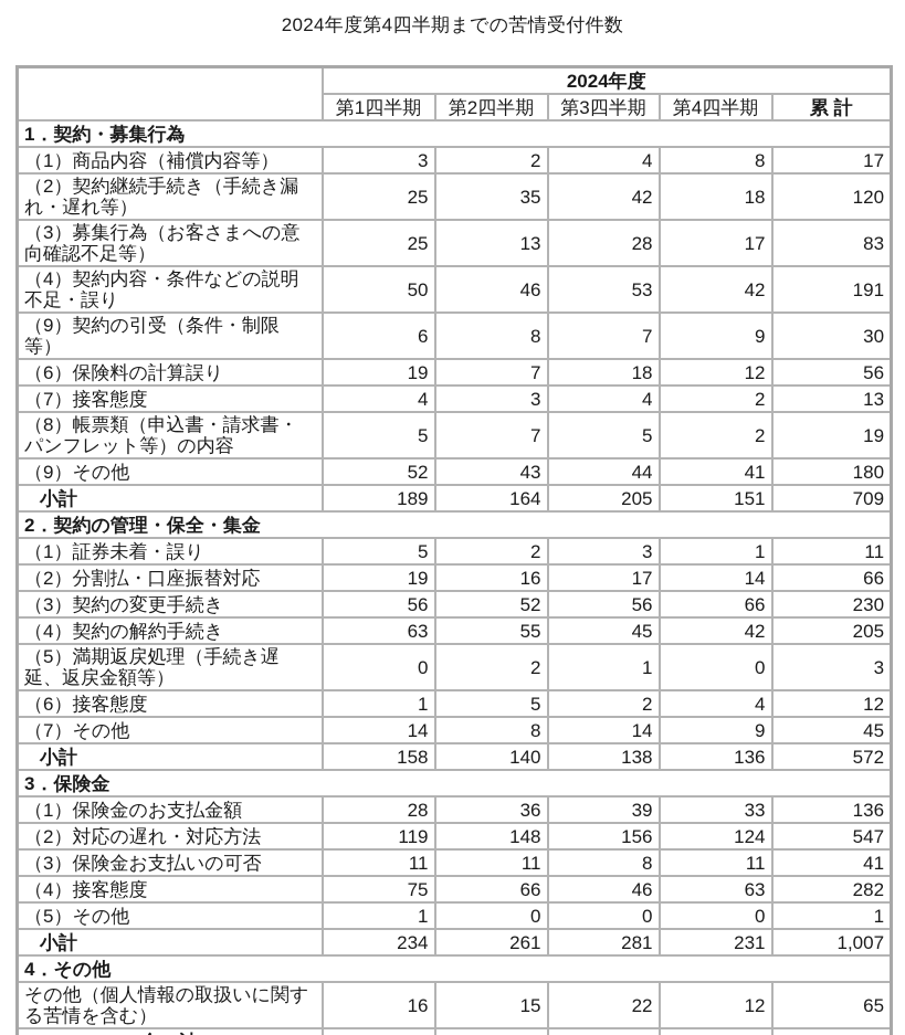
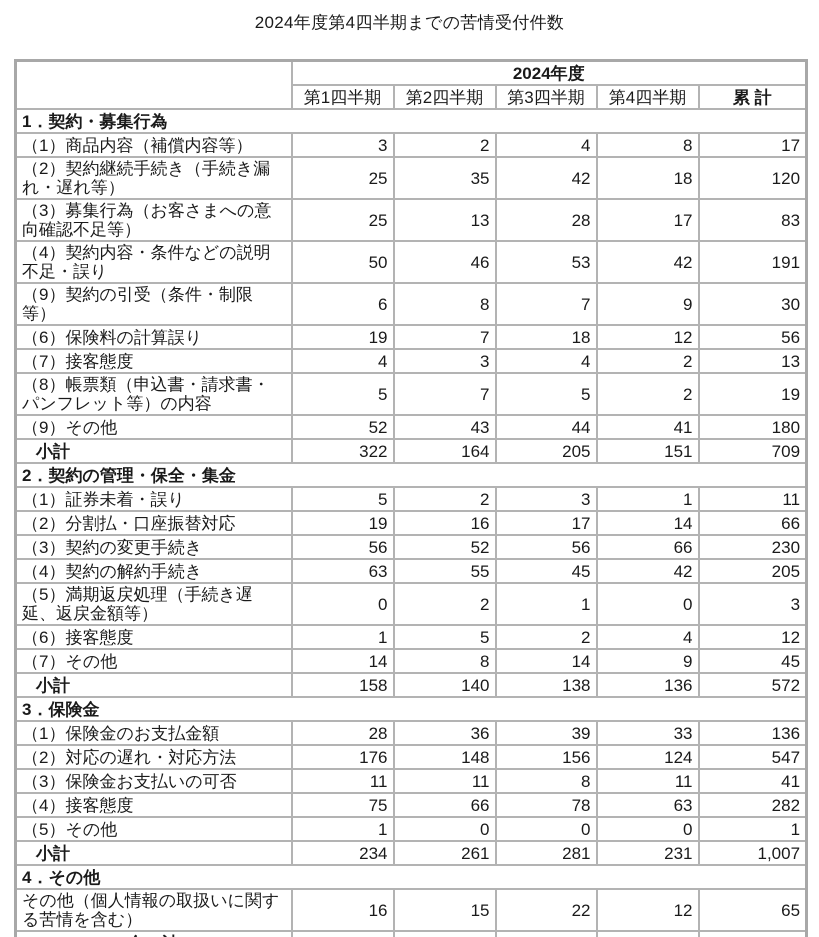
  2024年度第4四半期までの苦情受付件数
  	2024年度
  第1四半期	第2四半期	第3四半期	第4四半期	累 計
  1．契約・募集行為
  （1）商品内容（補償内容等）	3	2	4	8	17
  （2）契約継続手続き（手続き漏れ・遅れ等）	25	35	42	18	120
  （3）募集行為（お客さまへの意向確認不足等）	25	13	28	17	83
  （4）契約内容・条件などの説明不足・誤り	50	46	53	42	191
  （9）契約の引受（条件・制限等）	6	8	7	9	30
  （6）保険料の計算誤り	19	7	18	12	56
  （7）接客態度	4	3	4	2	13
  （8）帳票類（申込書・請求書・パンフレット等）の内容	5	7	5	2	19
  （9）その他	52	43	44	41	180
- 小計	189	164	205	151	709
+ 小計	322	164	205	151	709
  2．契約の管理・保全・集金
  （1）証券未着・誤り	5	2	3	1	11
  （2）分割払・口座振替対応	19	16	17	14	66
  （3）契約の変更手続き	56	52	56	66	230
  （4）契約の解約手続き	63	55	45	42	205
  （5）満期返戻処理（手続き遅延、返戻金額等）	0	2	1	0	3
  （6）接客態度	1	5	2	4	12
  （7）その他	14	8	14	9	45
  小計	158	140	138	136	572
  3．保険金
  （1）保険金のお支払金額	28	36	39	33	136
- （2）対応の遅れ・対応方法	119	148	156	124	547
+ （2）対応の遅れ・対応方法	176	148	156	124	547
  （3）保険金お支払いの可否	11	11	8	11	41
- （4）接客態度	75	66	46	63	282
+ （4）接客態度	75	66	78	63	282
  （5）その他	1	0	0	0	1
  小計	234	261	281	231	1,007
  4．その他
  その他（個人情報の取扱いに関する苦情を含む）	16	15	22	12	65
